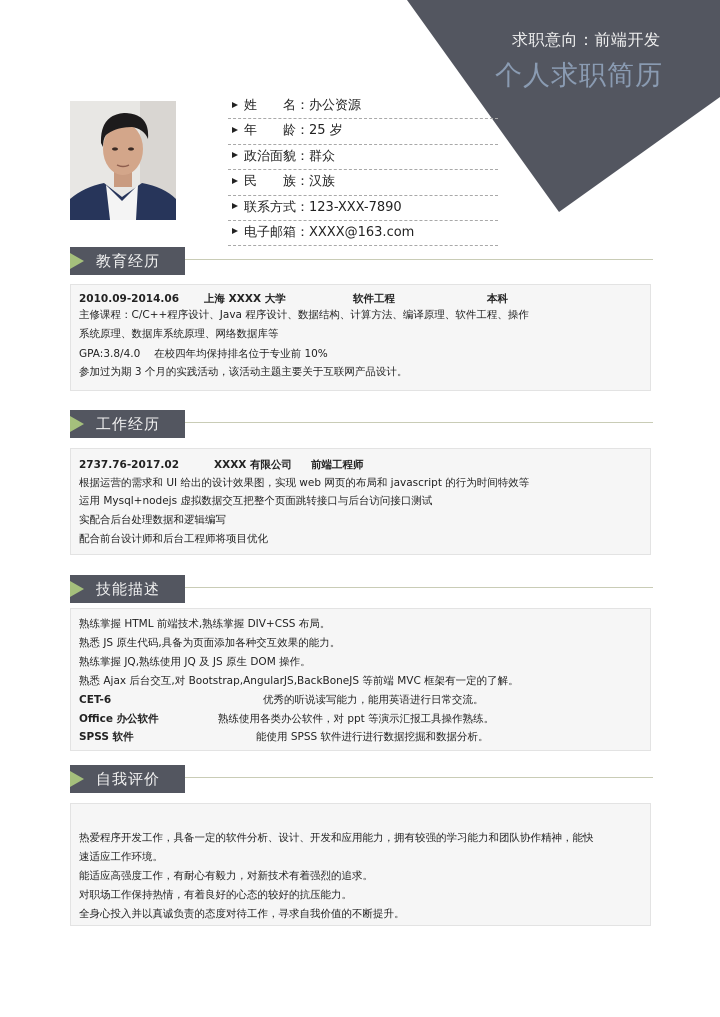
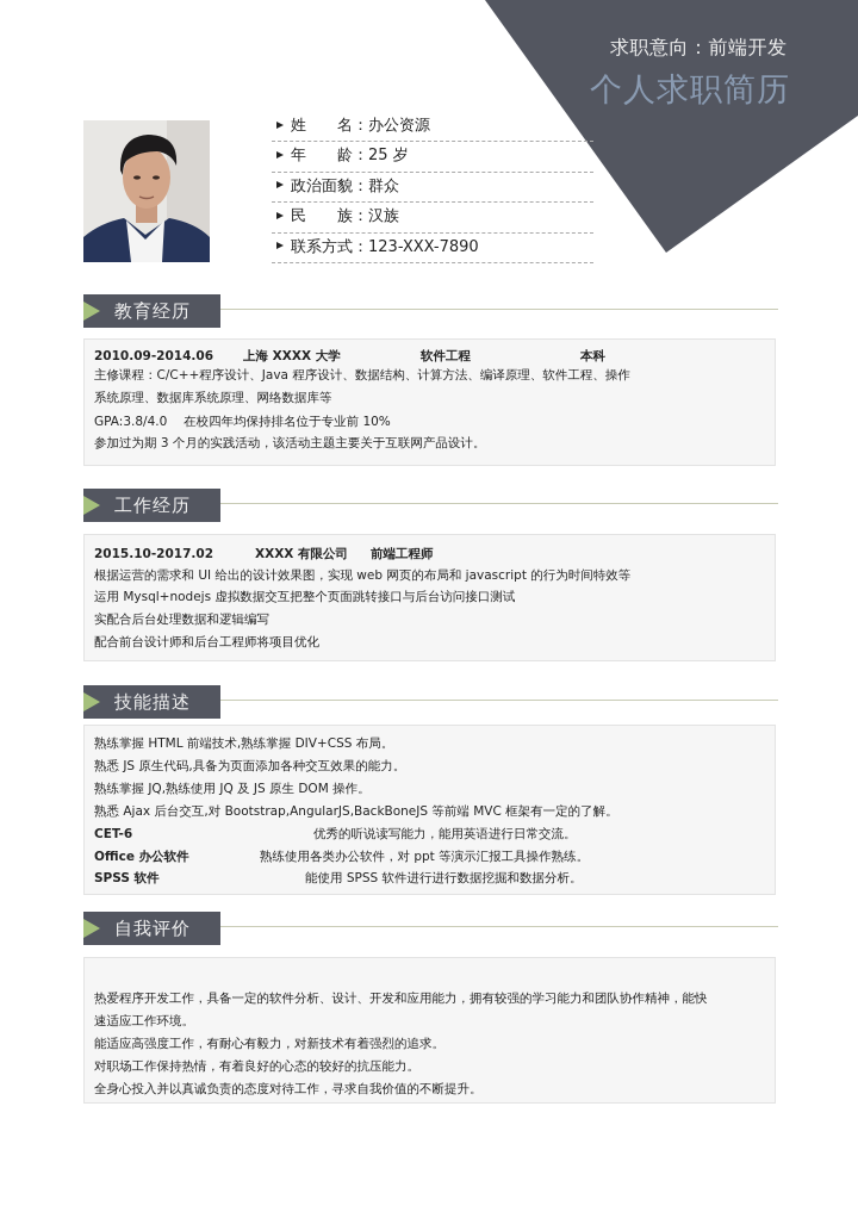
  求职意向：前端开发
  个人求职简历
  姓 名：办公资源
  年 龄：25 岁
  政治面貌：群众
  民 族：汉族
  联系方式：123-XXX-7890
- 电子邮箱：XXXX@163.com
  教育经历
  2010.09-2014.06
  上海 XXXX 大学
  软件工程
  本科
  主修课程：C/C++程序设计、Java 程序设计、数据结构、计算方法、编译原理、软件工程、操作
  系统原理、数据库系统原理、网络数据库等
  GPA:3.8/4.0 在校四年均保持排名位于专业前 10%
  参加过为期 3 个月的实践活动，该活动主题主要关于互联网产品设计。
  工作经历
- 2737.76-2017.02
+ 2015.10-2017.02
  XXXX 有限公司
  前端工程师
  根据运营的需求和 UI 给出的设计效果图，实现 web 网页的布局和 javascript 的行为时间特效等
  运用 Mysql+nodejs 虚拟数据交互把整个页面跳转接口与后台访问接口测试
  实配合后台处理数据和逻辑编写
  配合前台设计师和后台工程师将项目优化
  技能描述
  熟练掌握 HTML 前端技术,熟练掌握 DIV+CSS 布局。
  熟悉 JS 原生代码,具备为页面添加各种交互效果的能力。
  熟练掌握 JQ,熟练使用 JQ 及 JS 原生 DOM 操作。
  熟悉 Ajax 后台交互,对 Bootstrap,AngularJS,BackBoneJS 等前端 MVC 框架有一定的了解。
  CET-6
  优秀的听说读写能力，能用英语进行日常交流。
  Office 办公软件
  熟练使用各类办公软件，对 ppt 等演示汇报工具操作熟练。
  SPSS 软件
  能使用 SPSS 软件进行进行数据挖掘和数据分析。
  自我评价
  热爱程序开发工作，具备一定的软件分析、设计、开发和应用能力，拥有较强的学习能力和团队协作精神，能快
  速适应工作环境。
  能适应高强度工作，有耐心有毅力，对新技术有着强烈的追求。
  对职场工作保持热情，有着良好的心态的较好的抗压能力。
  全身心投入并以真诚负责的态度对待工作，寻求自我价值的不断提升。
